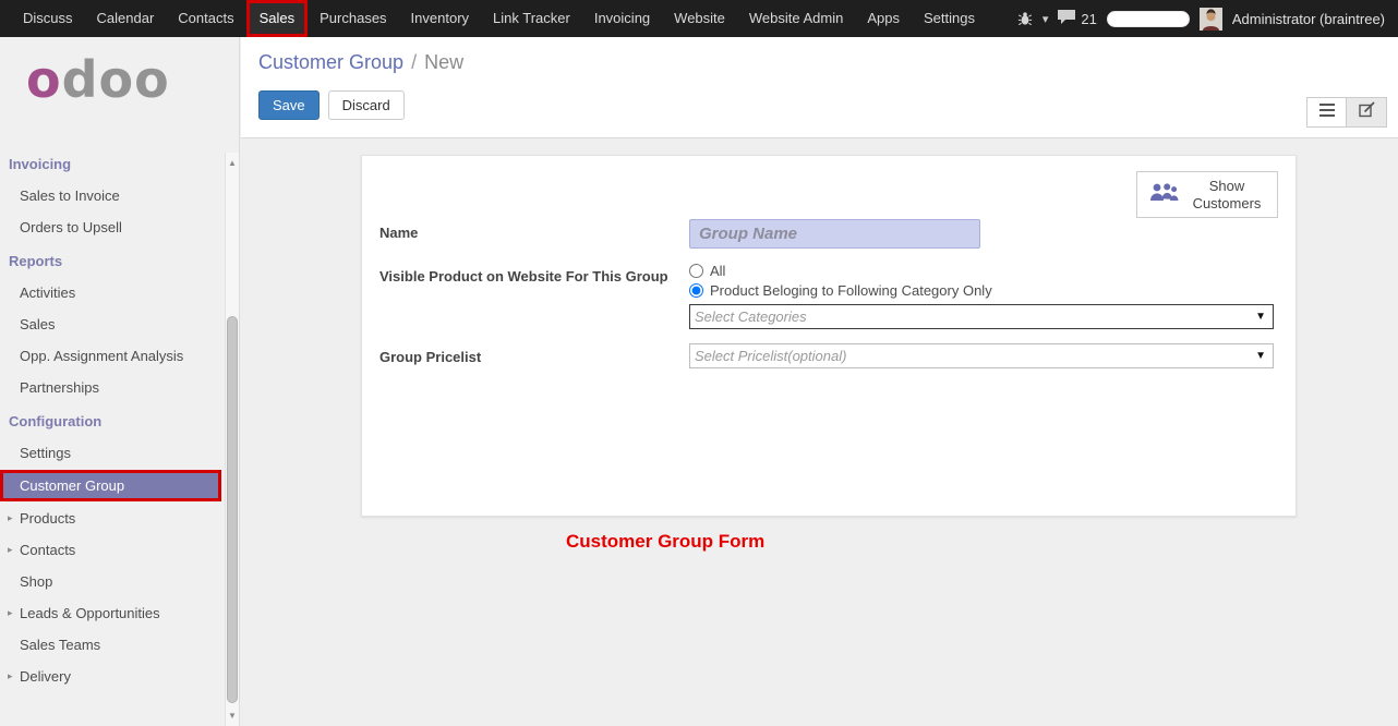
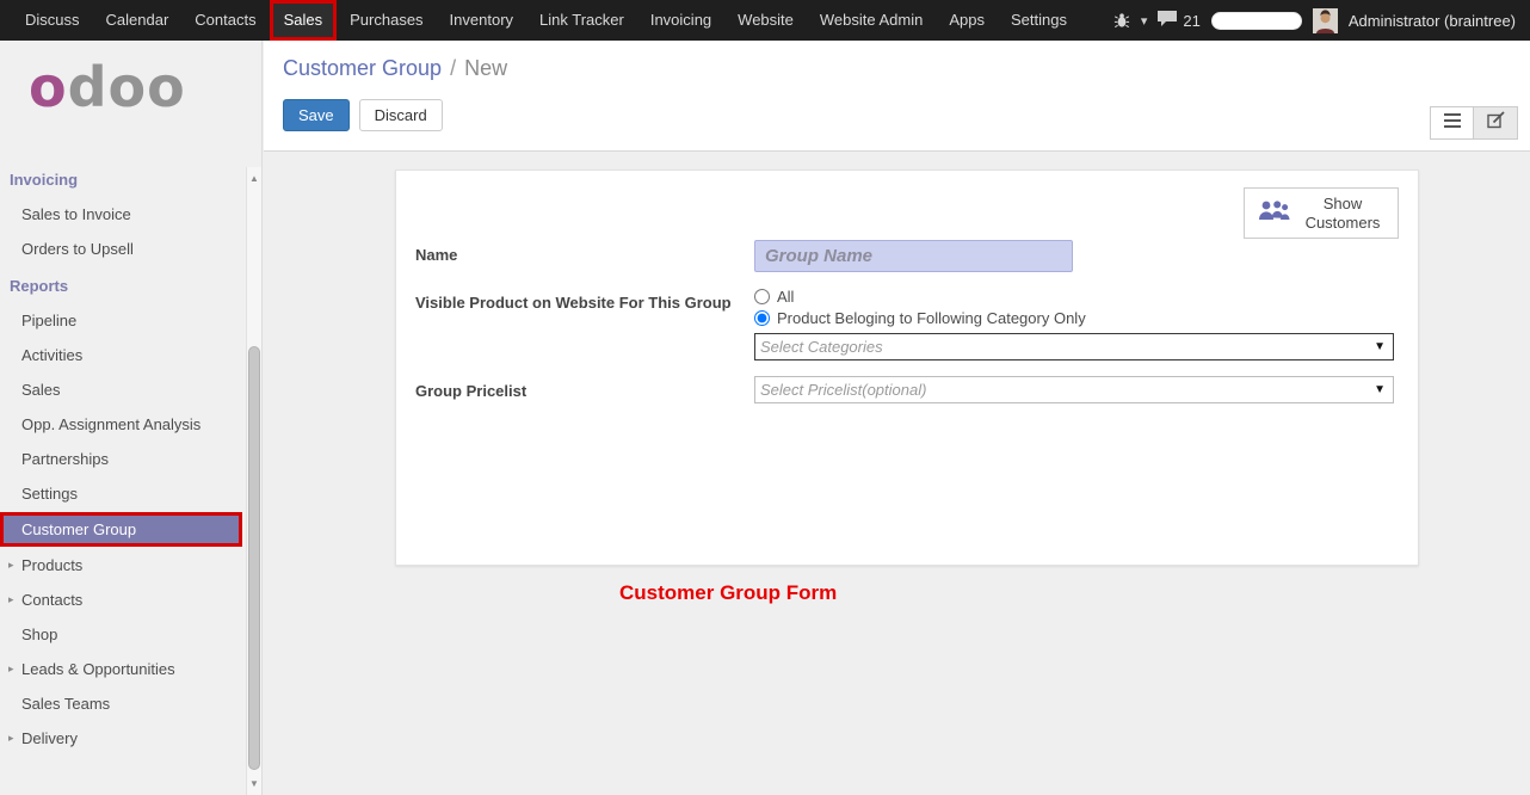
  Discuss
  Calendar
  Contacts
  Sales
  Purchases
  Inventory
  Link Tracker
  Invoicing
  Website
  Website Admin
  Apps
  Settings
  ▾
  21
  Administrator (braintree)
  odoo
  Invoicing
  Sales to Invoice
  Orders to Upsell
  Reports
+ Pipeline
  Activities
  Sales
  Opp. Assignment Analysis
  Partnerships
- Configuration
  Settings
  Customer Group
  ▸
  Products
  ▸
  Contacts
  Shop
  ▸
  Leads & Opportunities
  Sales Teams
  ▸
  Delivery
  ▲
  ▼
  Customer Group / New
  Save
  Discard
  Show Customers
  Name
  Group Name
  Visible Product on Website For This Group
  All
  Product Beloging to Following Category Only
  Select Categories
  ▼
  Group Pricelist
  Select Pricelist(optional)
  ▼
  Customer Group Form
